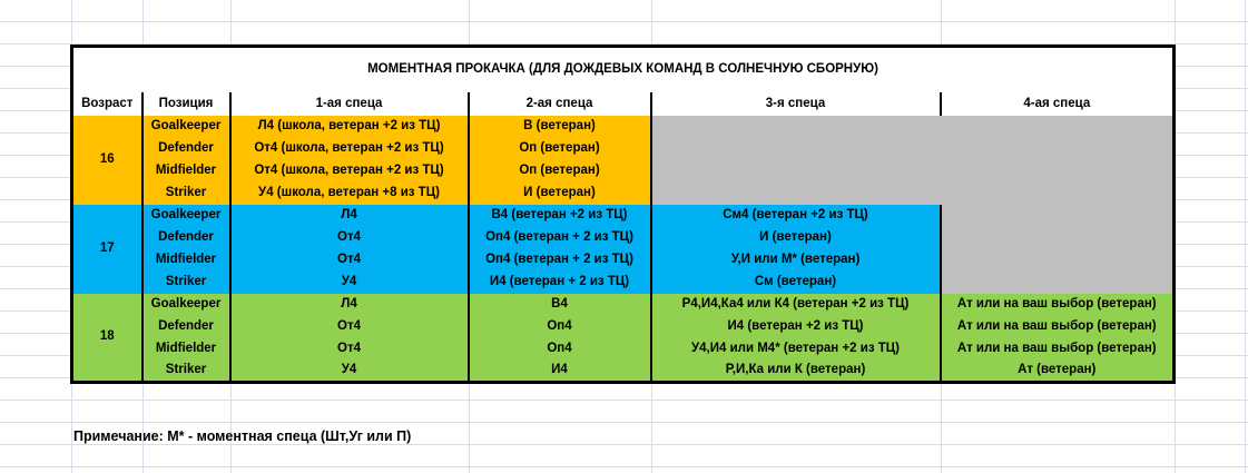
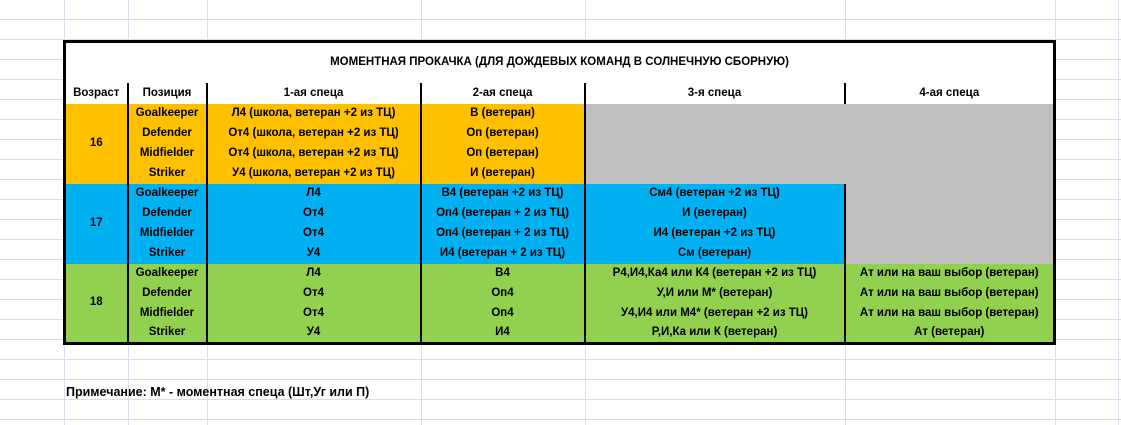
  МОМЕНТНАЯ ПРОКАЧКА (ДЛЯ ДОЖДЕВЫХ КОМАНД В СОЛНЕЧНУЮ СБОРНУЮ)
  Возраст	Позиция	1-ая спеца	2-ая спеца	3-я спеца	4-ая спеца
  16	Goalkeeper	Л4 (школа, ветеран +2 из ТЦ)	В (ветеран)
  Defender	От4 (школа, ветеран +2 из ТЦ)	Оп (ветеран)
  Midfielder	От4 (школа, ветеран +2 из ТЦ)	Оп (ветеран)
- Striker	У4 (школа, ветеран +8 из ТЦ)	И (ветеран)
+ Striker	У4 (школа, ветеран +2 из ТЦ)	И (ветеран)
  17	Goalkeeper	Л4	В4 (ветеран +2 из ТЦ)	См4 (ветеран +2 из ТЦ)
  Defender	От4	Оп4 (ветеран + 2 из ТЦ)	И (ветеран)
- Midfielder	От4	Оп4 (ветеран + 2 из ТЦ)	У,И или М* (ветеран)
+ Midfielder	От4	Оп4 (ветеран + 2 из ТЦ)	И4 (ветеран +2 из ТЦ)
  Striker	У4	И4 (ветеран + 2 из ТЦ)	См (ветеран)
  18	Goalkeeper	Л4	В4	Р4,И4,Ка4 или К4 (ветеран +2 из ТЦ)	Ат или на ваш выбор (ветеран)
- Defender	От4	Оп4	И4 (ветеран +2 из ТЦ)	Ат или на ваш выбор (ветеран)
+ Defender	От4	Оп4	У,И или М* (ветеран)	Ат или на ваш выбор (ветеран)
  Midfielder	От4	Оп4	У4,И4 или М4* (ветеран +2 из ТЦ)	Ат или на ваш выбор (ветеран)
  Striker	У4	И4	Р,И,Ка или К (ветеран)	Ат (ветеран)
  Примечание: М* - моментная спеца (Шт,Уг или П)
